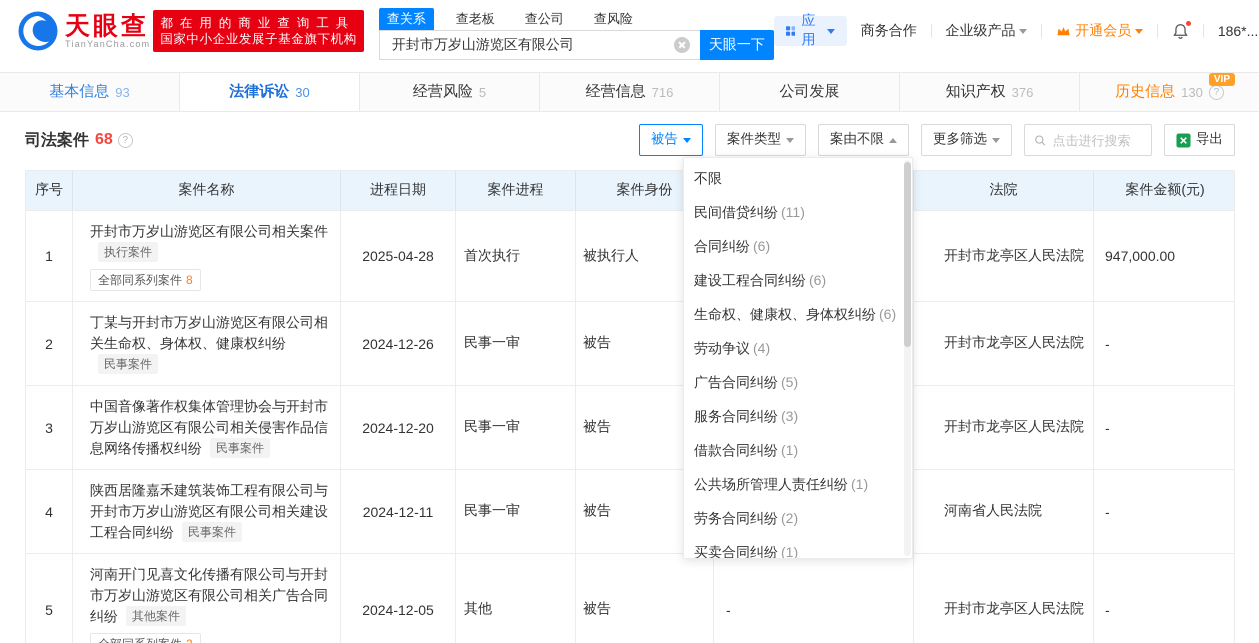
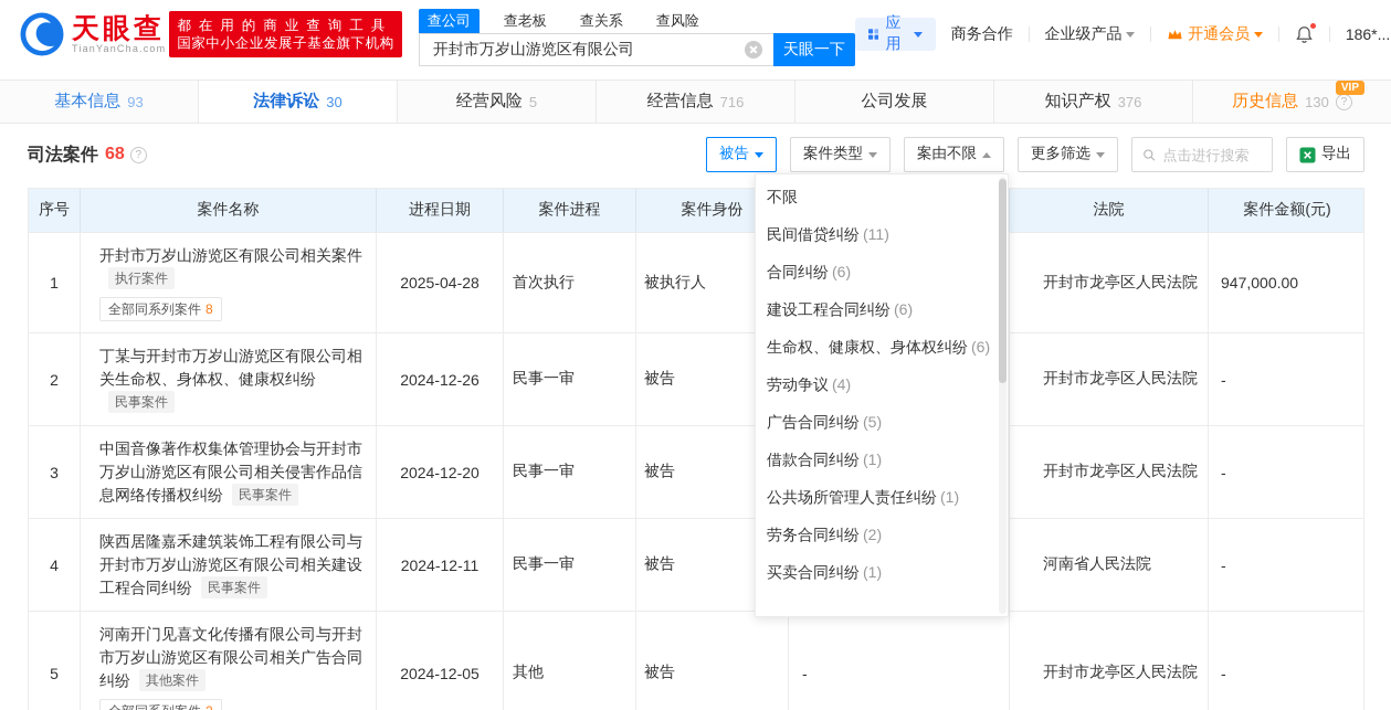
  天眼查
  TianYanCha.com
  都在用的商业查询工具
  国家中小企业发展子基金旗下机构
- 查关系
+ 查公司
  查老板
- 查公司
+ 查关系
  查风险
  开封市万岁山游览区有限公司
  天眼一下
  应用
  商务合作
  企业级产品
  开通会员
  186*...
  基本信息
  93
  法律诉讼
  30
  经营风险
  5
  经营信息
  716
  公司发展
  知识产权
  376
  历史信息
  130
  VIP
  ?
  司法案件
  68
  ?
  被告
  案件类型
  案由不限
  更多筛选
  点击进行搜索
  导出
  序号
  案件名称
  进程日期
  案件进程
  案件身份
  法院
  案件金额(元)
  1
  开封市万岁山游览区有限公司相关案件执行案件
  全部同系列案件 8
  2025-04-28
  首次执行
  被执行人
  开封市龙亭区人民法院
  947,000.00
  2
  丁某与开封市万岁山游览区有限公司相关生命权、身体权、健康权纠纷民事案件
  2024-12-26
  民事一审
  被告
  开封市龙亭区人民法院
  -
  3
  中国音像著作权集体管理协会与开封市万岁山游览区有限公司相关侵害作品信息网络传播权纠纷 民事案件
  2024-12-20
  民事一审
  被告
  开封市龙亭区人民法院
  -
  4
  陕西居隆嘉禾建筑装饰工程有限公司与开封市万岁山游览区有限公司相关建设工程合同纠纷 民事案件
  2024-12-11
  民事一审
  被告
  河南省人民法院
  -
  5
  河南开门见喜文化传播有限公司与开封市万岁山游览区有限公司相关广告合同纠纷 其他案件
  2024-12-05
  其他
  被告
  -
  开封市龙亭区人民法院
  -
  不限
  民间借贷纠纷 (11)
  合同纠纷 (6)
  建设工程合同纠纷 (6)
  生命权、健康权、身体权纠纷 (6)
  劳动争议 (4)
  广告合同纠纷 (5)
- 服务合同纠纷 (3)
  借款合同纠纷 (1)
  公共场所管理人责任纠纷 (1)
  劳务合同纠纷 (2)
  买卖合同纠纷 (1)
